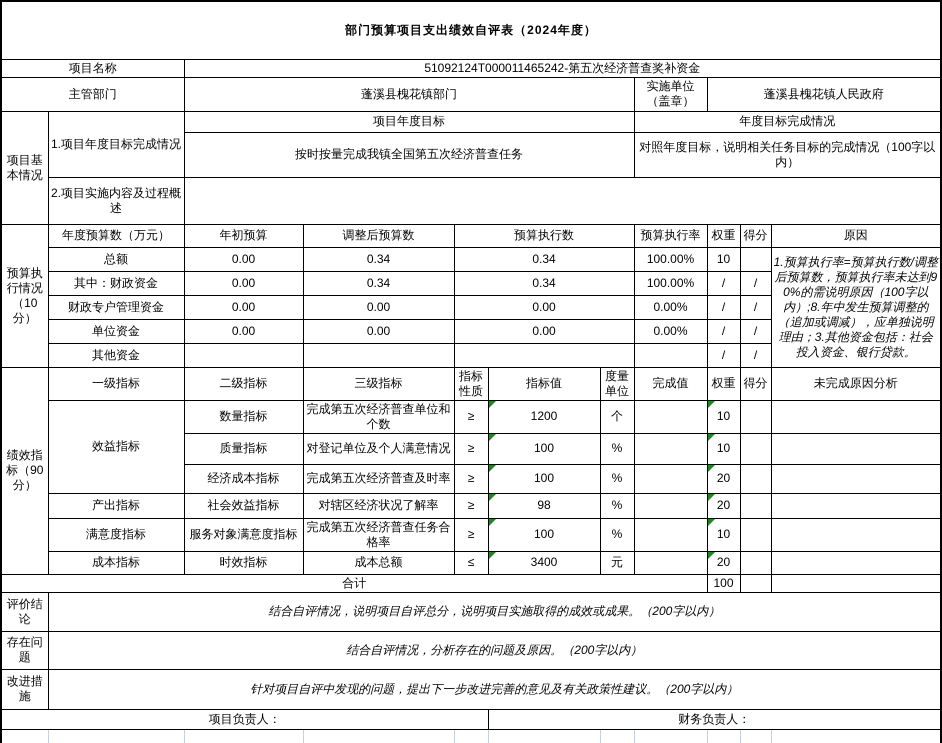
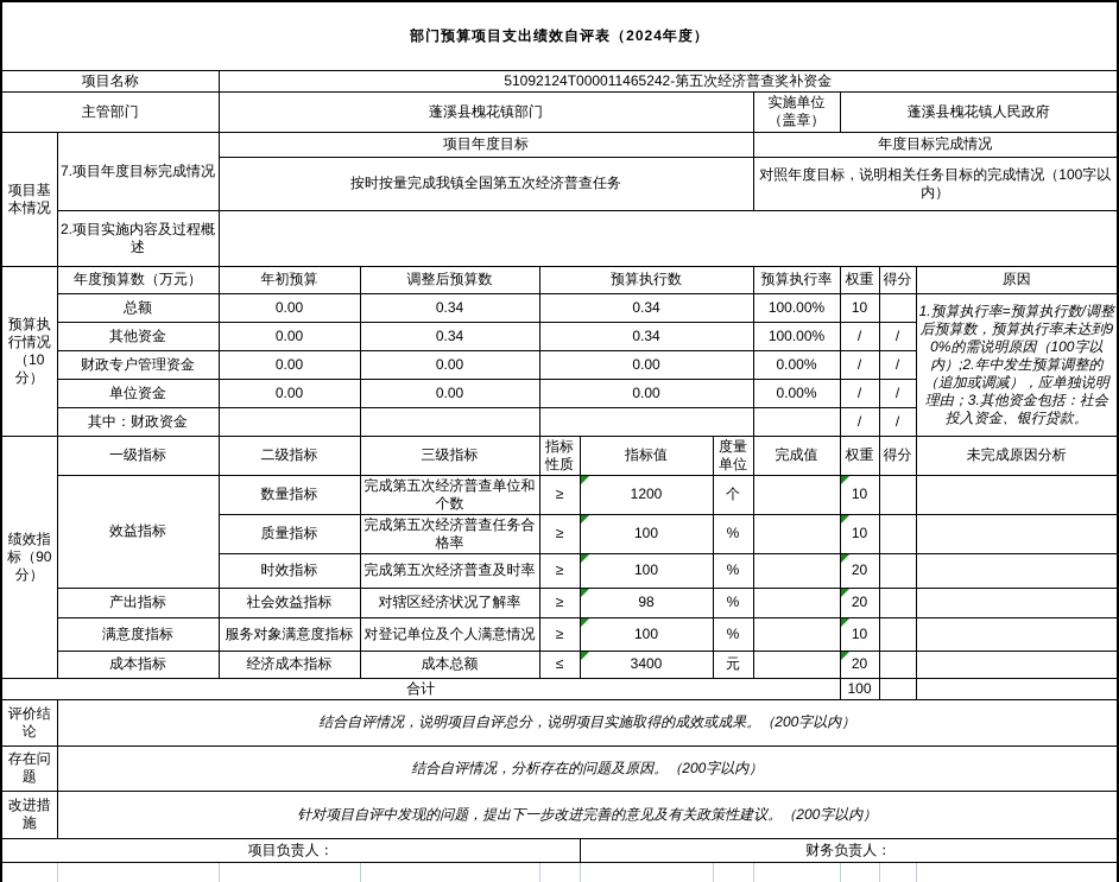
  部门预算项目支出绩效自评表（2024年度）
  项目名称	51092124T000011465242-第五次经济普查奖补资金
  主管部门	蓬溪县槐花镇部门	实施单位 （盖章）	蓬溪县槐花镇人民政府
- 项目基本情况	1.项目年度目标完成情况	项目年度目标	年度目标完成情况
+ 项目基本情况	7.项目年度目标完成情况	项目年度目标	年度目标完成情况
  按时按量完成我镇全国第五次经济普查任务	对照年度目标，说明相关任务目标的完成情况（100字以内）
  2.项目实施内容及过程概述
  预算执行情况（10分）	年度预算数（万元）	年初预算	调整后预算数	预算执行数	预算执行率	权重	得分	原因
- 总额	0.00	0.34	0.34	100.00%	10		1.预算执行率=预算执行数/调整后预算数，预算执行率未达到90%的需说明原因（100字以内）;8.年中发生预算调整的（追加或调减），应单独说明理由；3.其他资金包括：社会投入资金、银行贷款。
+ 总额	0.00	0.34	0.34	100.00%	10		1.预算执行率=预算执行数/调整后预算数，预算执行率未达到90%的需说明原因（100字以内）;2.年中发生预算调整的（追加或调减），应单独说明理由；3.其他资金包括：社会投入资金、银行贷款。
- 其中：财政资金	0.00	0.34	0.34	100.00%	/	/
+ 其他资金	0.00	0.34	0.34	100.00%	/	/
  财政专户管理资金	0.00	0.00	0.00	0.00%	/	/
  单位资金	0.00	0.00	0.00	0.00%	/	/
- 其他资金					/	/
+ 其中：财政资金					/	/
  绩效指标（90分）	一级指标	二级指标	三级指标	指标性质	指标值	度量单位	完成值	权重	得分	未完成原因分析
  效益指标	数量指标	完成第五次经济普查单位和个数	≥	1200	个		10
- 质量指标	对登记单位及个人满意情况	≥	100	%		10
+ 质量指标	完成第五次经济普查任务合格率	≥	100	%		10
- 经济成本指标	完成第五次经济普查及时率	≥	100	%		20
+ 时效指标	完成第五次经济普查及时率	≥	100	%		20
  产出指标	社会效益指标	对辖区经济状况了解率	≥	98	%		20
- 满意度指标	服务对象满意度指标	完成第五次经济普查任务合格率	≥	100	%		10
+ 满意度指标	服务对象满意度指标	对登记单位及个人满意情况	≥	100	%		10
- 成本指标	时效指标	成本总额	≤	3400	元		20
+ 成本指标	经济成本指标	成本总额	≤	3400	元		20
  合计	100
  评价结论	结合自评情况，说明项目自评总分，说明项目实施取得的成效或成果。（200字以内）
  存在问题	结合自评情况，分析存在的问题及原因。（200字以内）
  改进措施	针对项目自评中发现的问题，提出下一步改进完善的意见及有关政策性建议。（200字以内）
  项目负责人：	财务负责人：
